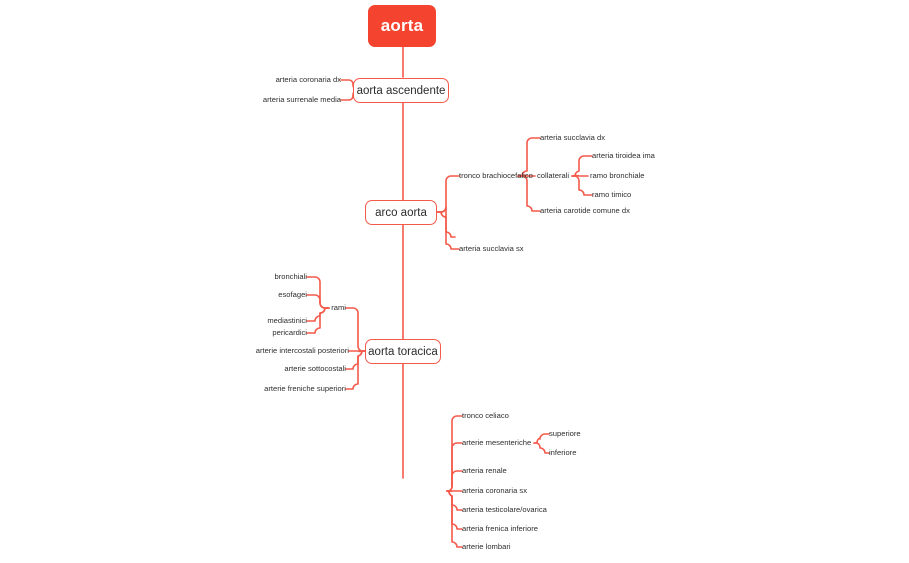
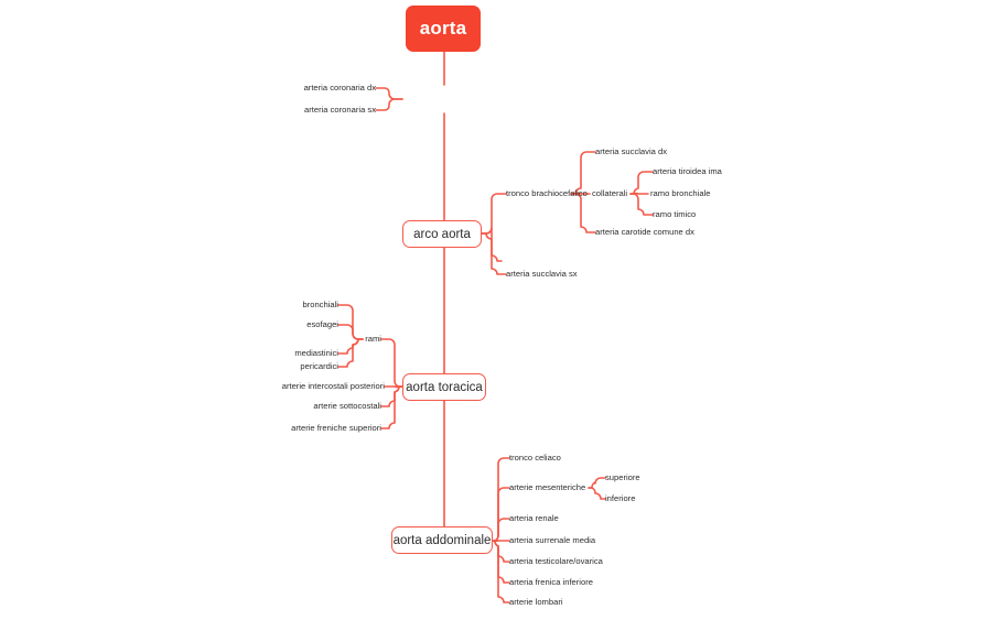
  aorta
- aorta ascendente
  arco aorta
  aorta toracica
+ aorta addominale
  arteria coronaria dx
- arteria surrenale media
+ arteria coronaria sx
  tronco brachiocefalico
  arteria succlavia sx
  arteria succlavia dx
  collaterali
  arteria carotide comune dx
  arteria tiroidea ima
  ramo bronchiale
  ramo timico
  rami
  arterie intercostali posteriori
  arterie sottocostali
  arterie freniche superiori
  bronchiali
  esofagei
  mediastinici
  pericardici
  tronco celiaco
  arterie mesenteriche
  arteria renale
- arteria coronaria sx
+ arteria surrenale media
  arteria testicolare/ovarica
  arteria frenica inferiore
  arterie lombari
  superiore
  inferiore
